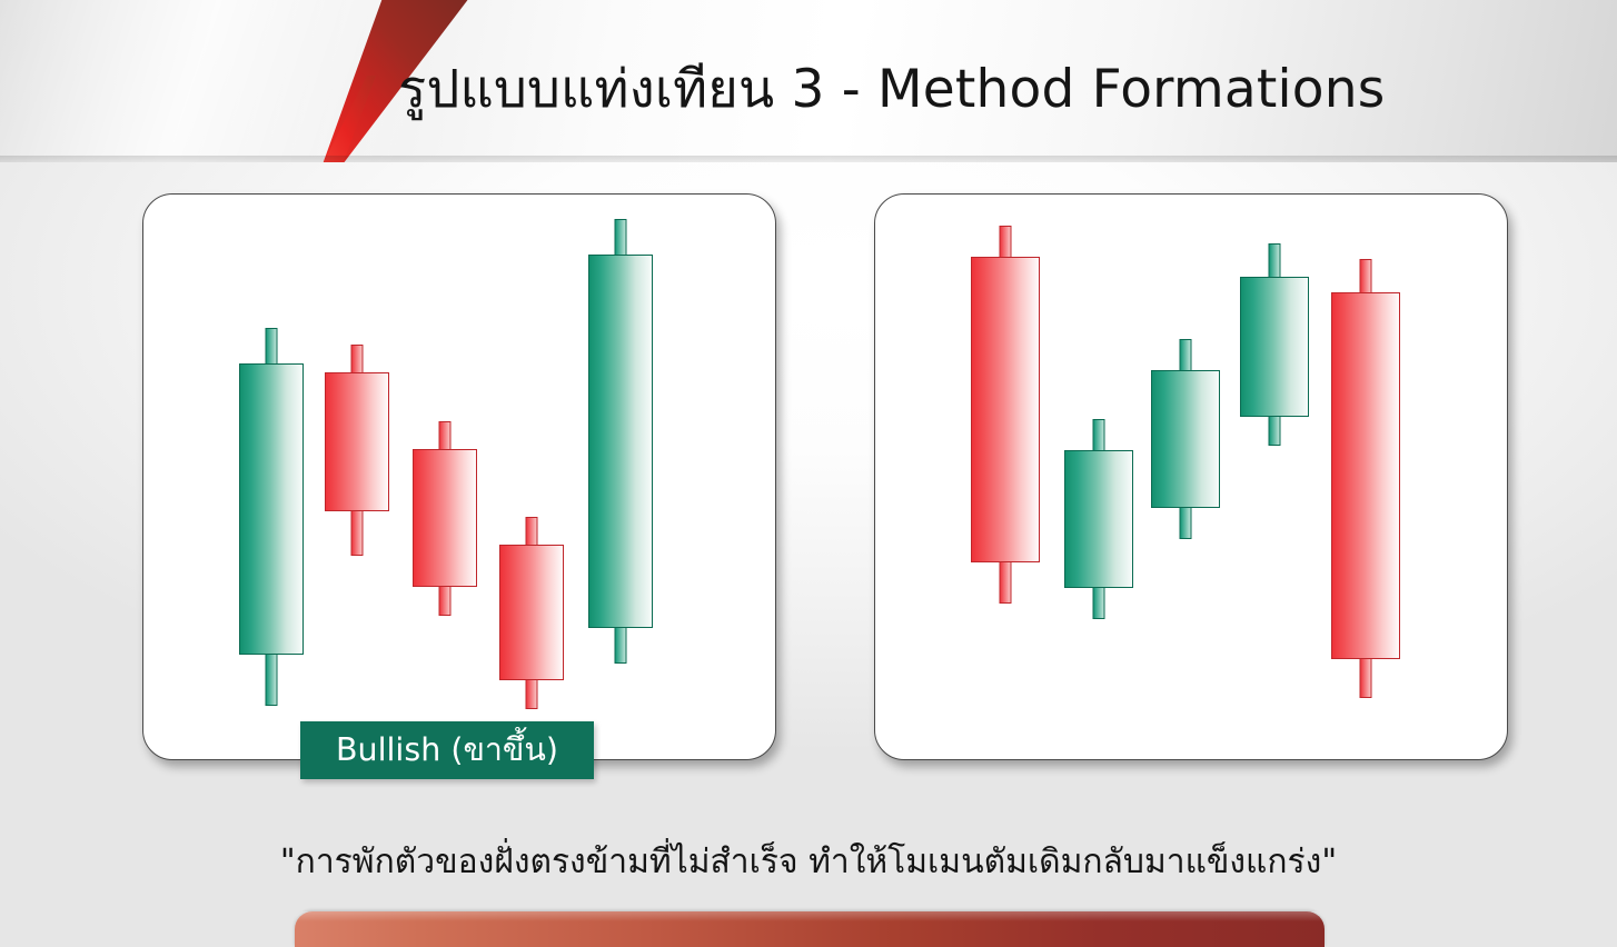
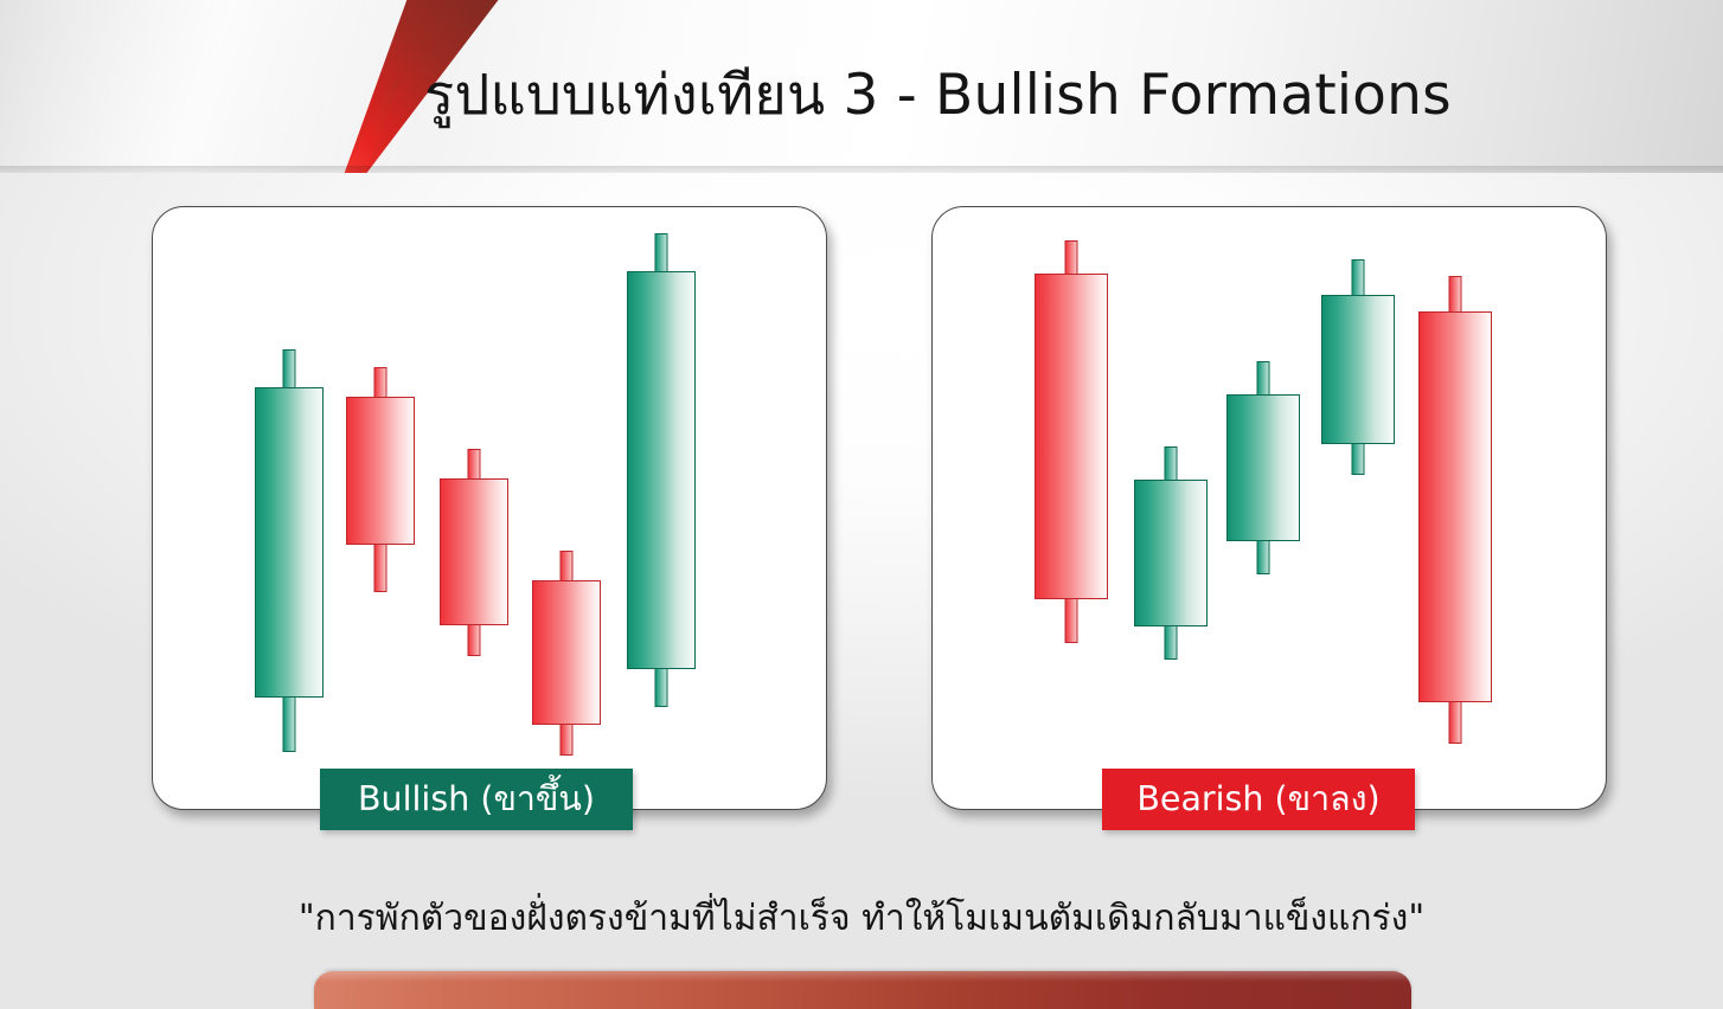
- รูปแบบแท่งเทียน 3 - Method Formations
+ รูปแบบแท่งเทียน 3 - Bullish Formations
  Bullish (ขาขึ้น)
+ Bearish (ขาลง)
  "การพักตัวของฝั่งตรงข้ามที่ไม่สำเร็จ ทำให้โมเมนตัมเดิมกลับมาแข็งแกร่ง"
